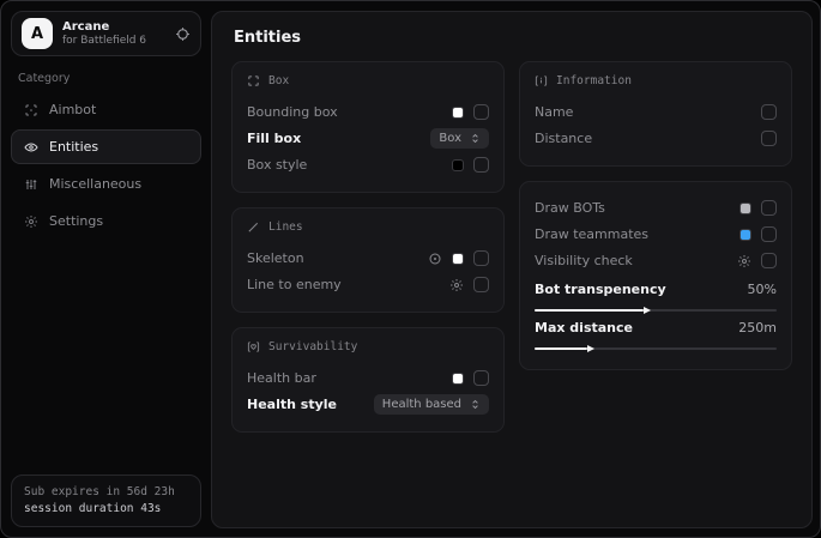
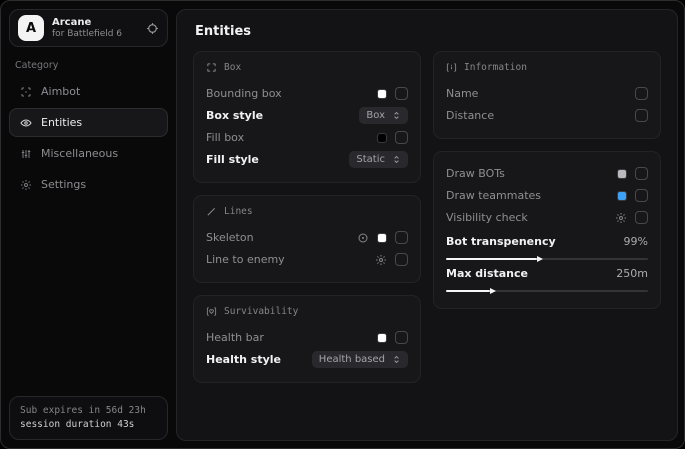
  A
  Arcane
  for Battlefield 6
  Category
  Aimbot
  Entities
  Miscellaneous
  Settings
  Sub expires in 56d 23h
  session duration 43s
  Entities
  Box
  Bounding box
- Fill box
+ Box style
  Box
- Box style
+ Fill box
+ Fill style
+ Static
  Lines
  Skeleton
  Line to enemy
  Survivability
  Health bar
  Health style
  Health based
  Information
  Name
  Distance
  Draw BOTs
  Draw teammates
  Visibility check
  Bot transpenency
- 50%
+ 99%
  Max distance
  250m
